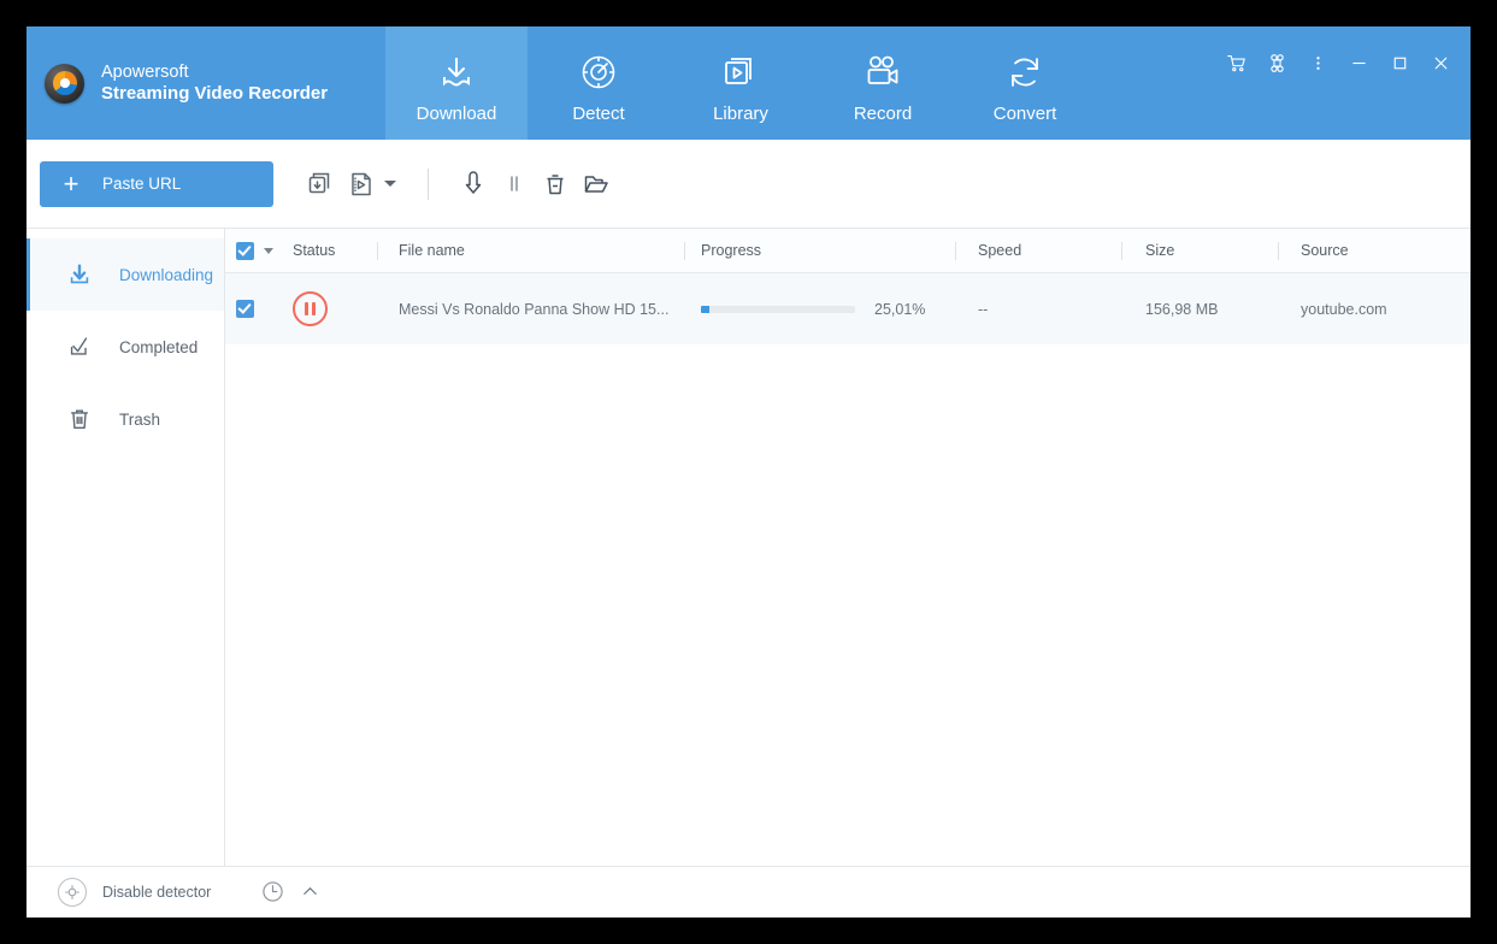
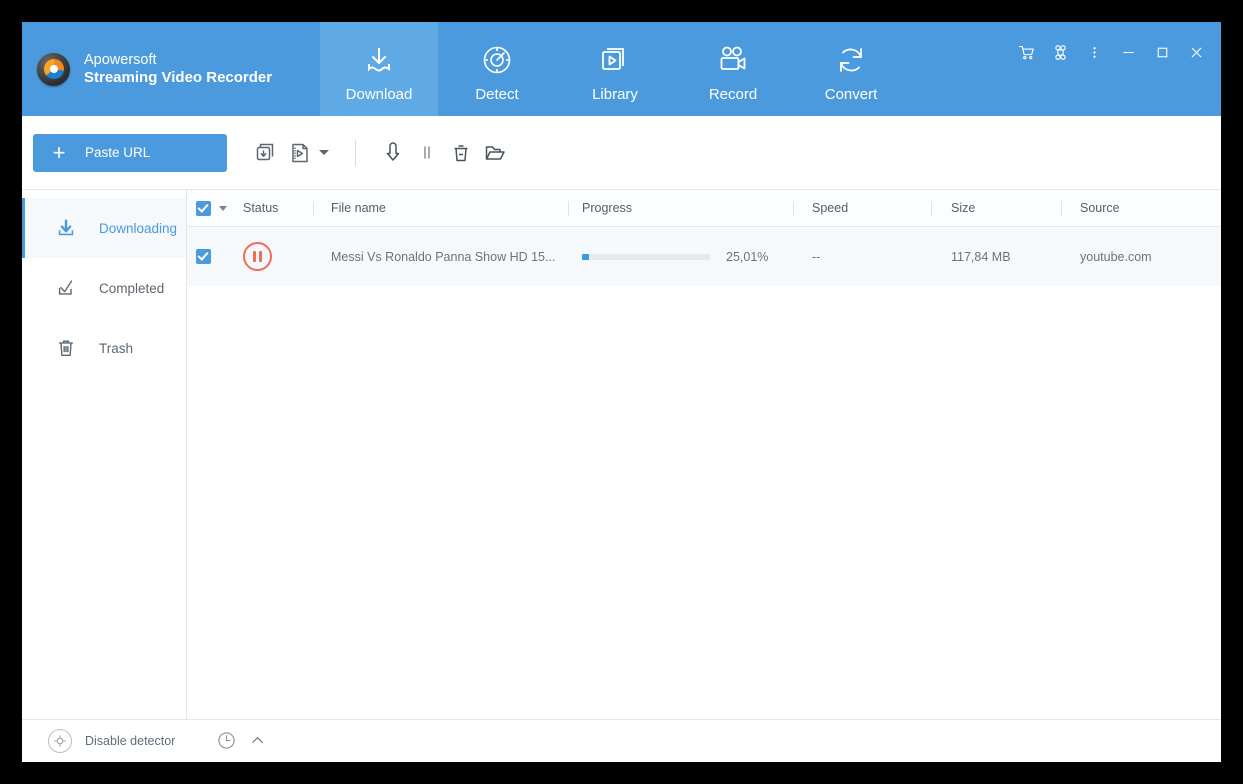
  Apowersoft
  Streaming Video Recorder
  Download
  Detect
  Library
  Record
  Convert
  +
  Paste URL
  Downloading
  Completed
  Trash
  Status
  File name
  Progress
  Speed
  Size
  Source
  Messi Vs Ronaldo Panna Show HD 15...
  25,01%
  --
- 156,98 MB
+ 117,84 MB
  youtube.com
  Disable detector
